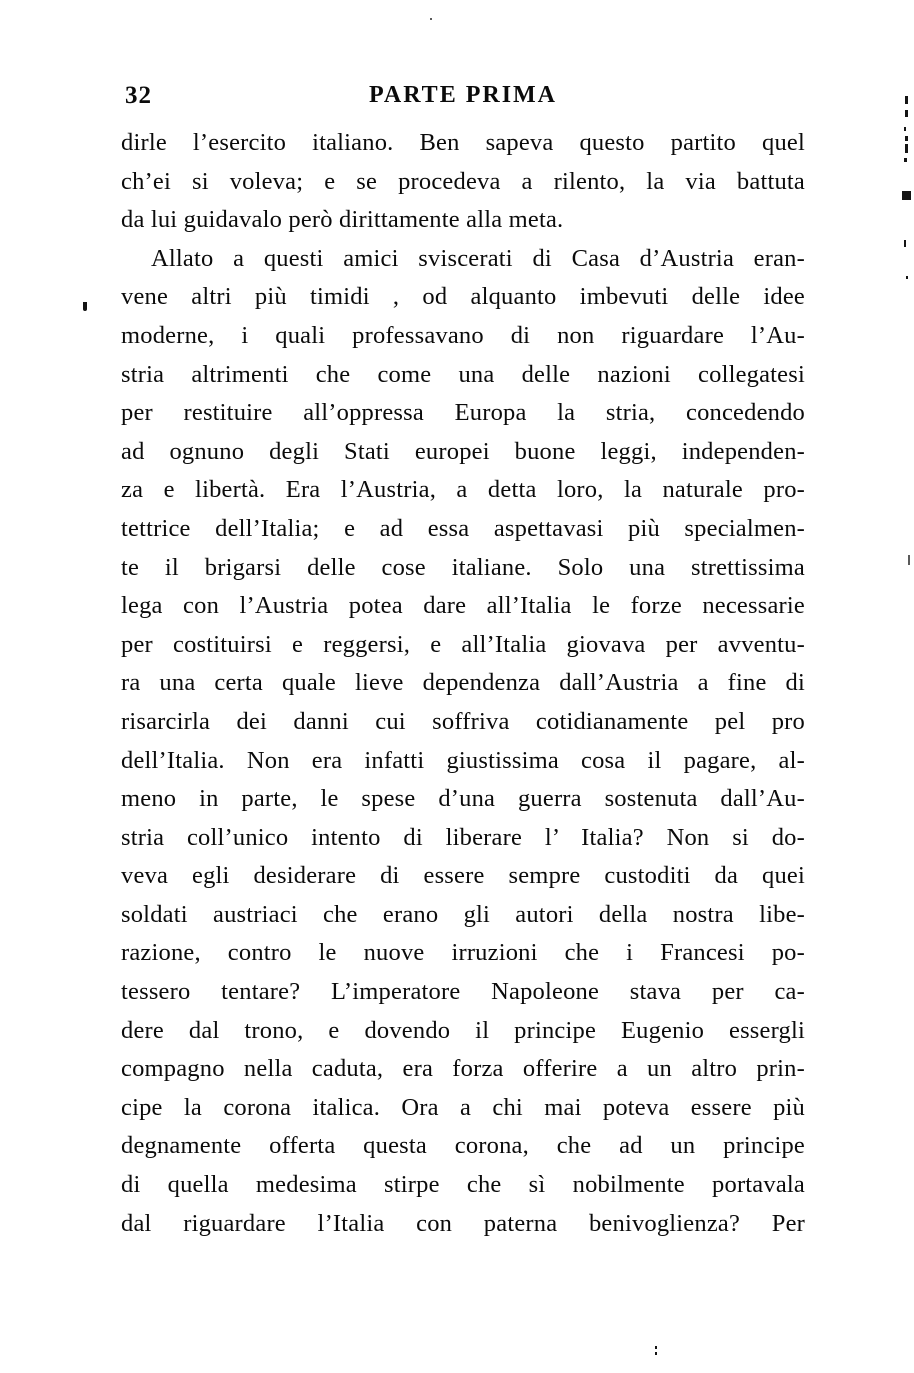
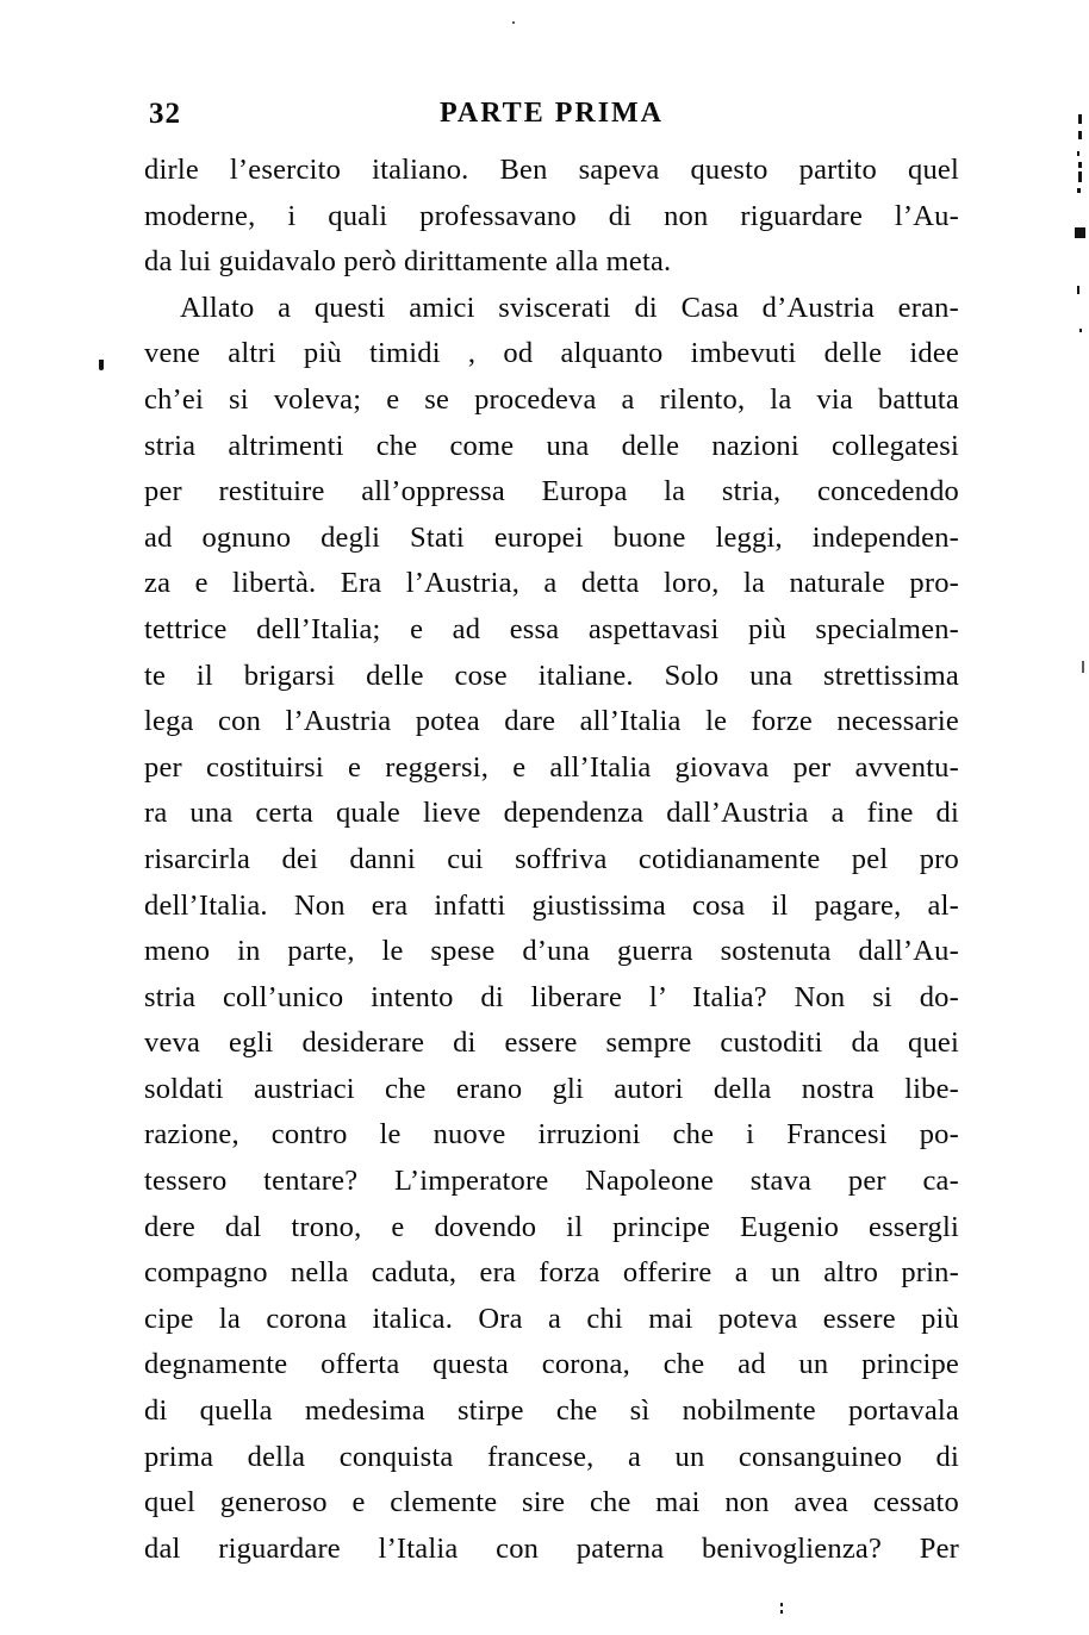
  32
  PARTE PRIMA
  dirle l’esercito italiano. Ben sapeva questo partito quel
- ch’ei si voleva; e se procedeva a rilento, la via battuta
+ moderne, i quali professavano di non riguardare l’Au-
  da lui guidavalo però dirittamente alla meta.
  Allato a questi amici sviscerati di Casa d’Austria eran-
  vene altri più timidi , od alquanto imbevuti delle idee
- moderne, i quali professavano di non riguardare l’Au-
+ ch’ei si voleva; e se procedeva a rilento, la via battuta
  stria altrimenti che come una delle nazioni collegatesi
  per restituire all’oppressa Europa la stria, concedendo
  ad ognuno degli Stati europei buone leggi, independen-
  za e libertà. Era l’Austria, a detta loro, la naturale pro-
  tettrice dell’Italia; e ad essa aspettavasi più specialmen-
  te il brigarsi delle cose italiane. Solo una strettissima
  lega con l’Austria potea dare all’Italia le forze necessarie
  per costituirsi e reggersi, e all’Italia giovava per avventu-
  ra una certa quale lieve dependenza dall’Austria a fine di
  risarcirla dei danni cui soffriva cotidianamente pel pro
  dell’Italia. Non era infatti giustissima cosa il pagare, al-
  meno in parte, le spese d’una guerra sostenuta dall’Au-
  stria coll’unico intento di liberare l’ Italia? Non si do-
  veva egli desiderare di essere sempre custoditi da quei
  soldati austriaci che erano gli autori della nostra libe-
  razione, contro le nuove irruzioni che i Francesi po-
  tessero tentare? L’imperatore Napoleone stava per ca-
  dere dal trono, e dovendo il principe Eugenio essergli
  compagno nella caduta, era forza offerire a un altro prin-
  cipe la corona italica. Ora a chi mai poteva essere più
  degnamente offerta questa corona, che ad un principe
  di quella medesima stirpe che sì nobilmente portavala
+ prima della conquista francese, a un consanguineo di
+ quel generoso e clemente sire che mai non avea cessato
  dal riguardare l’Italia con paterna benivoglienza? Per
